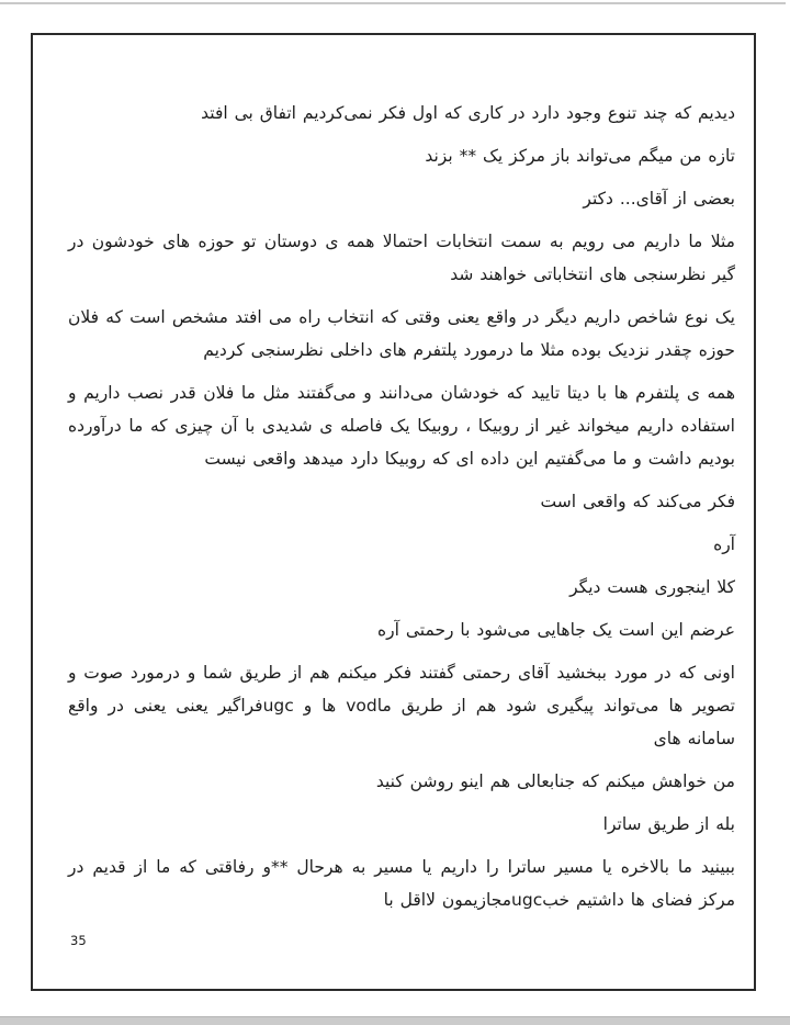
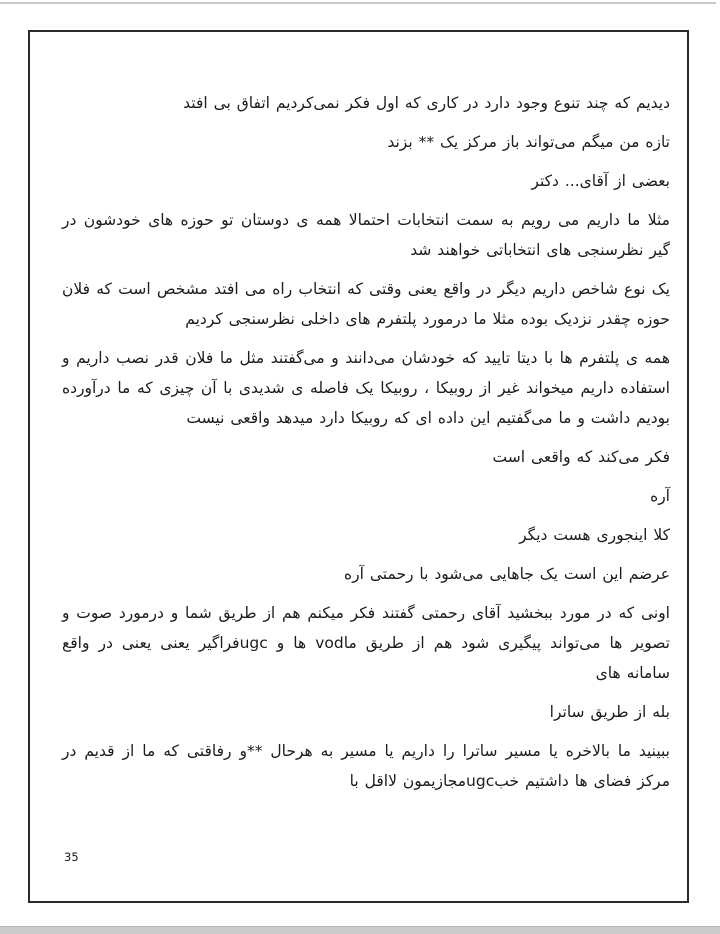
  دیدیم که چند تنوع وجود دارد در کاری که اول فکر نمی‌کردیم اتفاق بی افتد
  تازه من میگم می‌تواند باز مرکز یک ** بزند
  بعضی از آقای... دکتر
  مثلا ما داریم می رویم به سمت انتخابات احتمالا همه ی دوستان تو حوزه های خودشون در گیر نظرسنجی های انتخاباتی خواهند شد
  یک نوع شاخص داریم دیگر در واقع یعنی وقتی که انتخاب راه می افتد مشخص است که فلان حوزه چقدر نزدیک بوده مثلا ما درمورد پلتفرم های داخلی نظرسنجی کردیم
  همه ی پلتفرم ها با دیتا تایید که خودشان می‌دانند و می‌گفتند مثل ما فلان قدر نصب داریم و استفاده داریم میخواند غیر از روبیکا ، روبیکا یک فاصله ی شدیدی با آن چیزی که ما درآورده بودیم داشت و ما می‌گفتیم این داده ای که روبیکا دارد میدهد واقعی نیست
  فکر می‌کند که واقعی است
  آره
  کلا اینجوری هست دیگر
  عرضم این است یک جاهایی می‌شود با رحمتی آره
  اونی که در مورد ببخشید آقای رحمتی گفتند فکر میکنم هم از طریق شما و درمورد صوت و تصویر ها می‌تواند پیگیری شود هم از طریق ماvod ها و ugcفراگیر یعنی یعنی در واقع سامانه های
- من خواهش میکنم که جنابعالی هم اینو روشن کنید
  بله از طریق ساترا
  ببینید ما بالاخره یا مسیر ساترا را داریم یا مسیر به هرحال **و رفاقتی که ما از قدیم در مرکز فضای ها داشتیم خبugcمجازیمون لااقل با
  35
